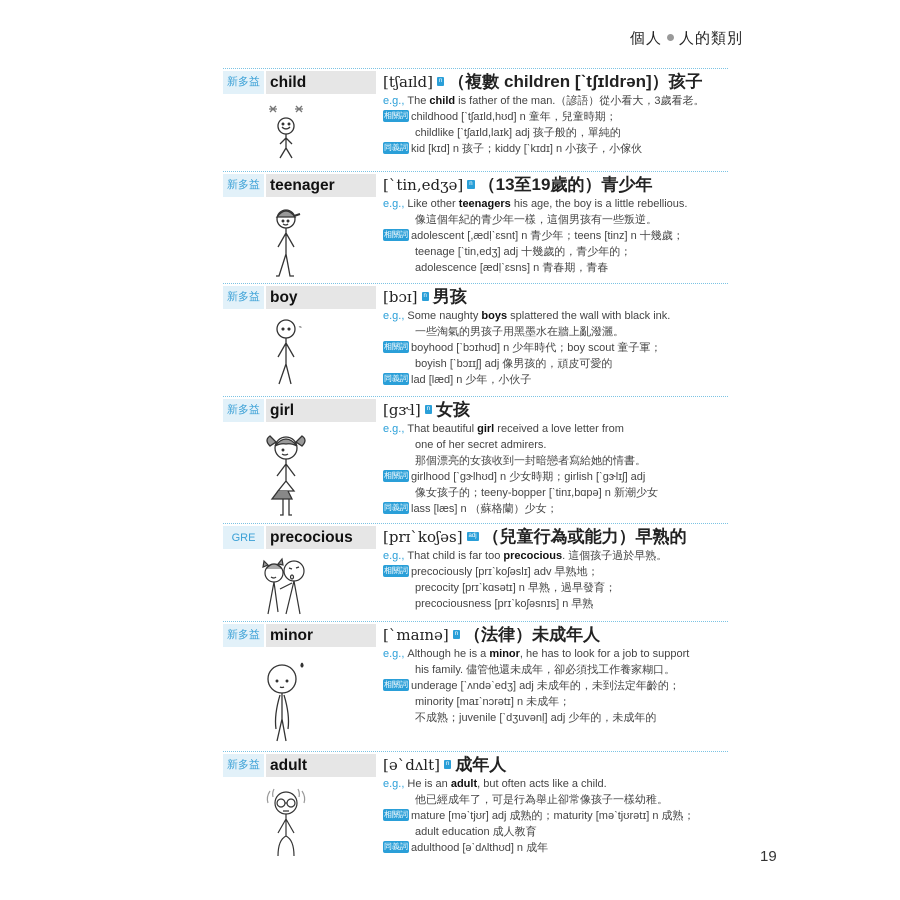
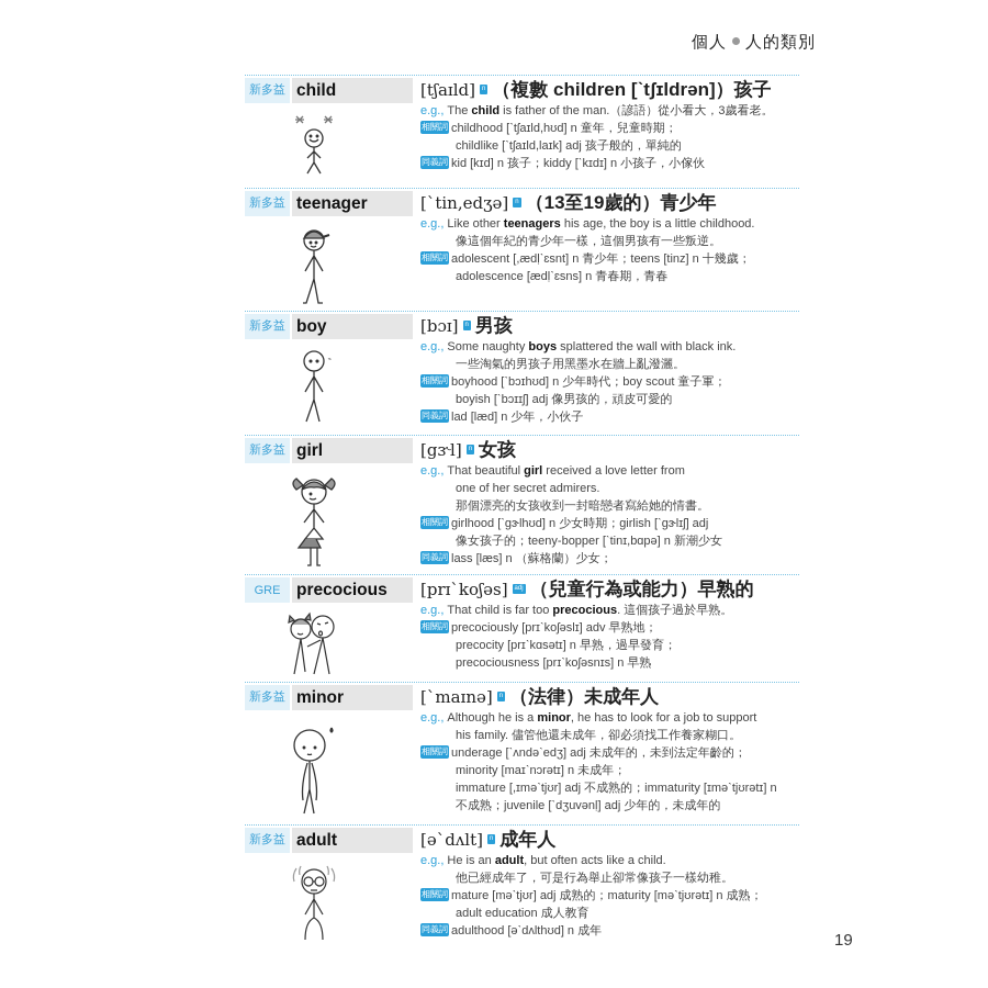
  個人 人的類別
  新多益
  child
  [tʃaɪld] （複數 children [ˋtʃɪldrən]）孩子
  e.g., The child is father of the man.（諺語）從小看大，3歲看老。
  相關詞 childhood [ˋtʃaɪld,hʊd] n 童年，兒童時期；
  childlike [ˋtʃaɪld,laɪk] adj 孩子般的，單純的
  同義詞 kid [kɪd] n 孩子；kiddy [ˋkɪdɪ] n 小孩子，小傢伙
  新多益
  teenager
  [ˋtin,edʒə] （13至19歲的）青少年
- e.g., Like other teenagers his age, the boy is a little rebellious.
+ e.g., Like other teenagers his age, the boy is a little childhood.
  像這個年紀的青少年一樣，這個男孩有一些叛逆。
  相關詞 adolescent [,ædḷˋɛsnt] n 青少年；teens [tinz] n 十幾歲；
- teenage [ˋtin,edʒ] adj 十幾歲的，青少年的；
  adolescence [ædḷˋɛsns] n 青春期，青春
  新多益
  boy
  [bɔɪ] 男孩
  e.g., Some naughty boys splattered the wall with black ink.
  一些淘氣的男孩子用黑墨水在牆上亂潑灑。
  相關詞 boyhood [ˋbɔɪhʊd] n 少年時代；boy scout 童子軍；
  boyish [ˋbɔɪɪʃ] adj 像男孩的，頑皮可愛的
  同義詞 lad [læd] n 少年，小伙子
  新多益
  girl
  [gɝl] 女孩
  e.g., That beautiful girl received a love letter from
  one of her secret admirers.
  那個漂亮的女孩收到一封暗戀者寫給她的情書。
  相關詞 girlhood [ˋgɝlhʊd] n 少女時期；girlish [ˋgɝlɪʃ] adj
  像女孩子的；teeny-bopper [ˋtinɪ,bɑpə] n 新潮少女
  同義詞 lass [læs] n （蘇格蘭）少女；
  GRE
  precocious
  [prɪˋkoʃəs] （兒童行為或能力）早熟的
  e.g., That child is far too precocious. 這個孩子過於早熟。
  相關詞 precociously [prɪˋkoʃəslɪ] adv 早熟地；
  precocity [prɪˋkɑsətɪ] n 早熟，過早發育；
  precociousness [prɪˋkoʃəsnɪs] n 早熟
  新多益
  minor
  [ˋmaɪnə] （法律）未成年人
  e.g., Although he is a minor, he has to look for a job to support
  his family. 儘管他還未成年，卻必須找工作養家糊口。
  相關詞 underage [ˋʌndəˋedʒ] adj 未成年的，未到法定年齡的；
  minority [maɪˋnɔrətɪ] n 未成年；
+ immature [,ɪməˋtjʊr] adj 不成熟的；immaturity [ɪməˋtjʊrətɪ] n
  不成熟；juvenile [ˋdʒuvənḷ] adj 少年的，未成年的
  新多益
  adult
  [əˋdʌlt] 成年人
  e.g., He is an adult, but often acts like a child.
  他已經成年了，可是行為舉止卻常像孩子一樣幼稚。
  相關詞 mature [məˋtjʊr] adj 成熟的；maturity [məˋtjʊrətɪ] n 成熟；
  adult education 成人教育
  同義詞 adulthood [əˋdʌlthʊd] n 成年
  19
